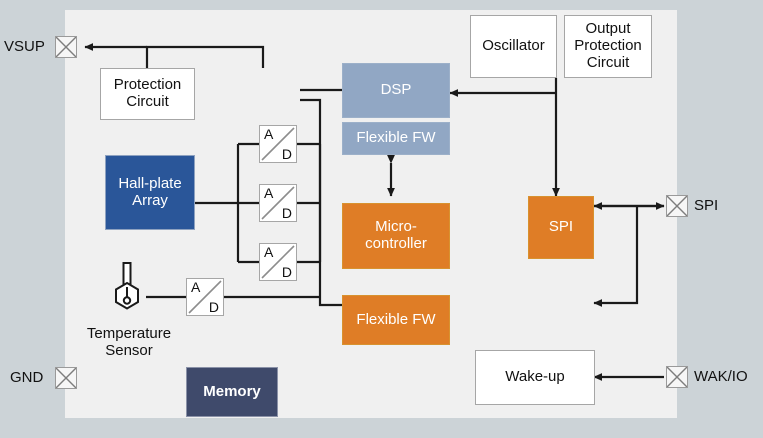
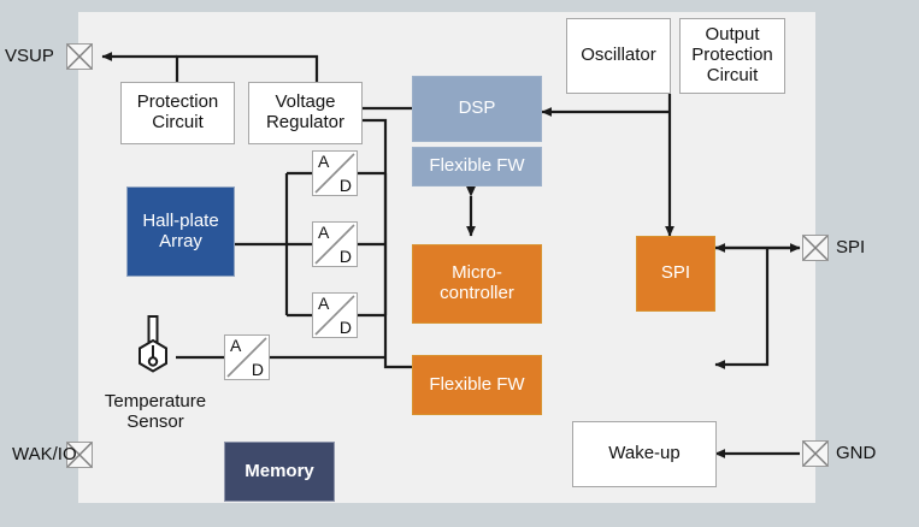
  VSUP
- GND
+ WAK/IO
  SPI
- WAK/IO
+ GND
  Protection
  Circuit
+ Voltage
+ Regulator
  Oscillator
  Output
  Protection
  Circuit
  Wake-up
  Hall-plate
  Array
  DSP
  Flexible FW
  Micro-
  controller
  Flexible FW
  SPI
  Memory
  A
  D
  A
  D
  A
  D
  A
  D
  Temperature
  Sensor
